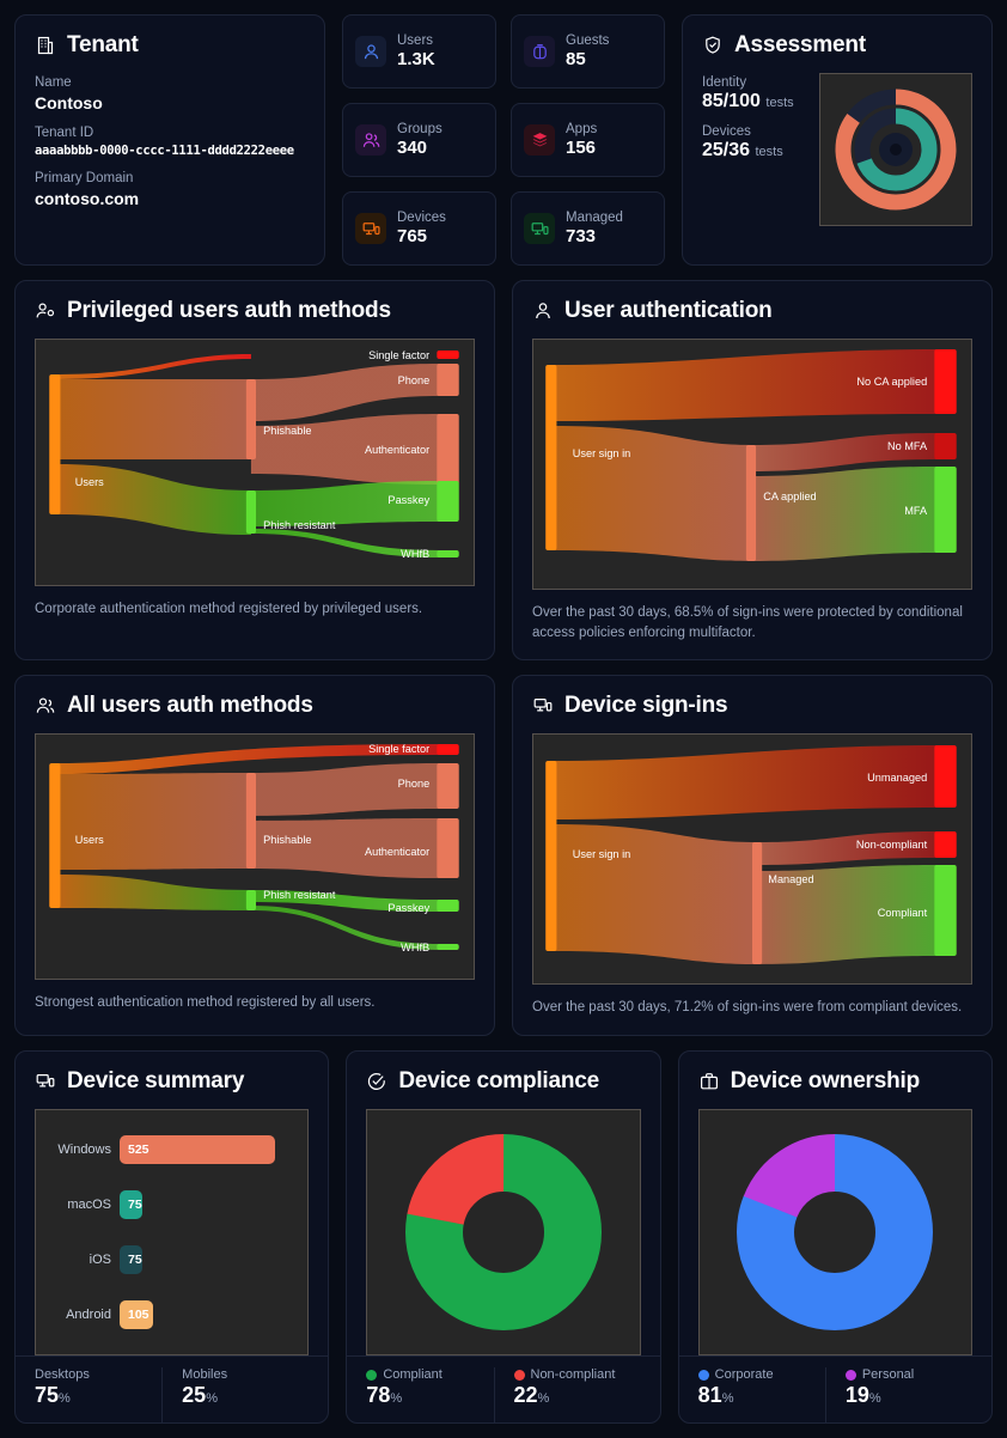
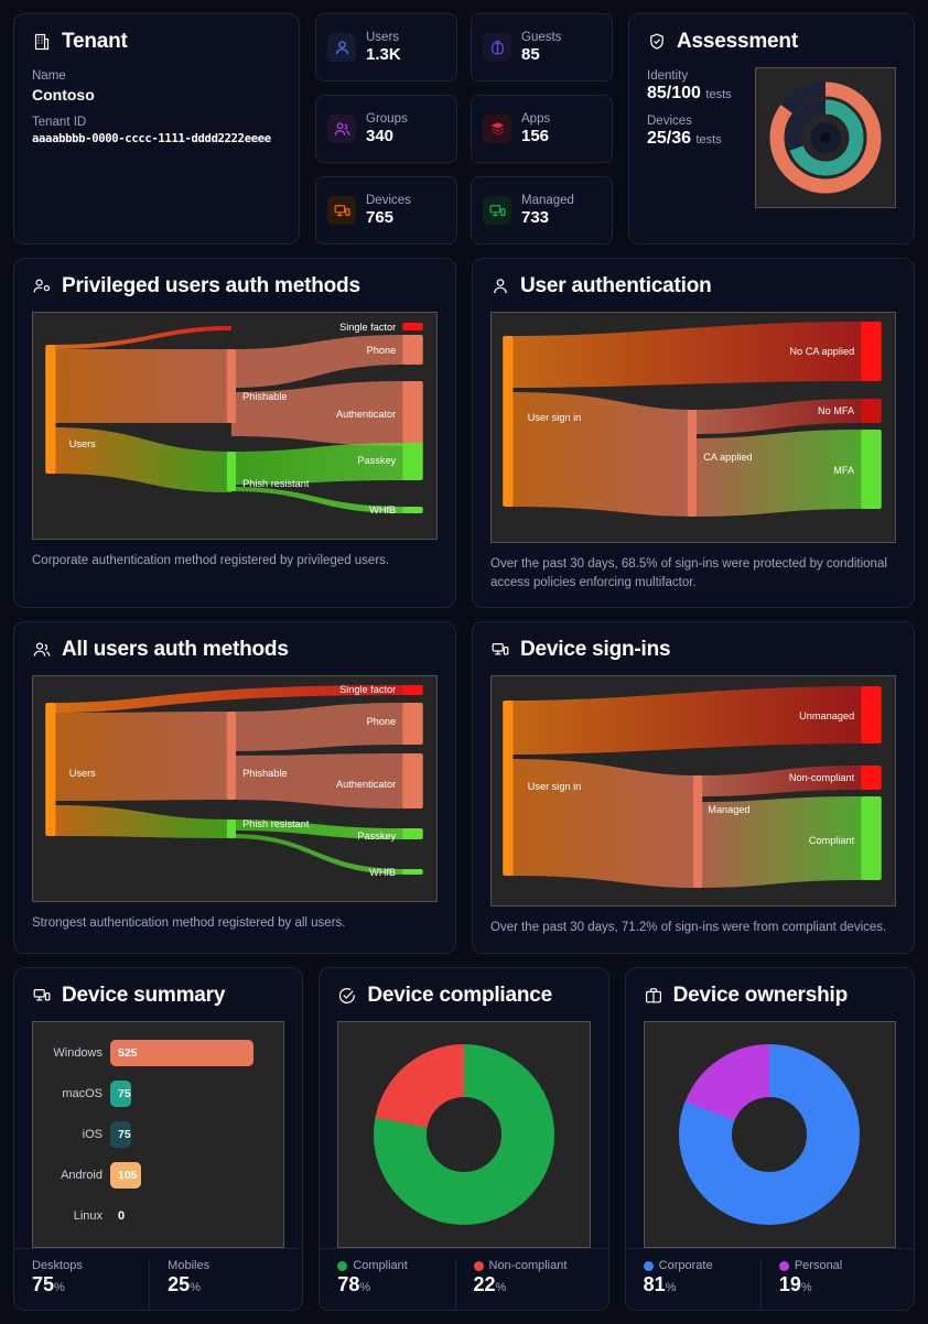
  Tenant
  Name
  Contoso
  Tenant ID
  aaaabbbb-0000-cccc-1111-dddd2222eeee
- Primary Domain
- contoso.com
  Users
  1.3K
  Guests
  85
  Groups
  340
  Apps
  156
  Devices
  765
  Managed
  733
  Assessment
  Identity
  85/100 tests
  Devices
  25/36 tests
  Privileged users auth methods
  Users
  Phishable
  Phish resistant
  Single factor
  Phone
  Authenticator
  Passkey
  WHfB
  Corporate authentication method registered by privileged users.
  User authentication
  User sign in
  CA applied
  No CA applied
  No MFA
  MFA
  Over the past 30 days, 68.5% of sign-ins were protected by conditional access policies enforcing multifactor.
  All users auth methods
  Users
  Phishable
  Phish resistant
  Single factor
  Phone
  Authenticator
  Passkey
  WHfB
  Strongest authentication method registered by all users.
  Device sign-ins
  User sign in
  Managed
  Unmanaged
  Non-compliant
  Compliant
  Over the past 30 days, 71.2% of sign-ins were from compliant devices.
  Device summary
  Windows
  525
  macOS
  75
  iOS
  75
  Android
  105
+ Linux
+ 0
  Desktops
  75%
  Mobiles
  25%
  Device compliance
  Compliant
  78%
  Non-compliant
  22%
  Device ownership
  Corporate
  81%
  Personal
  19%
